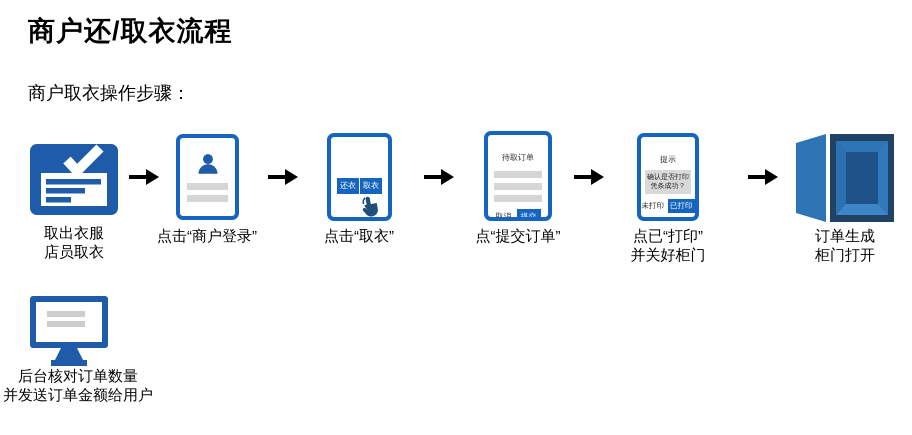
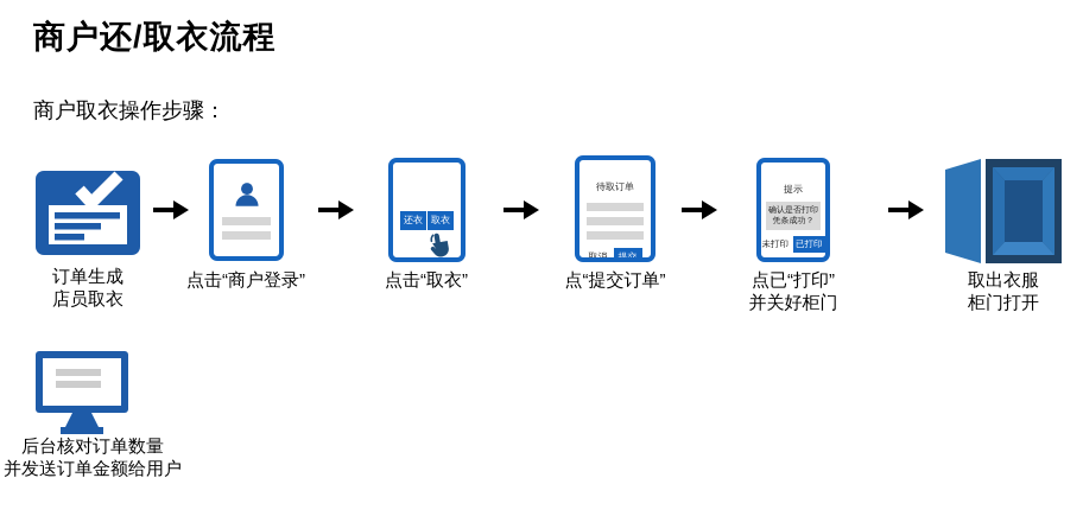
  商户还/取衣流程
  商户取衣操作步骤：
- 取出衣服
+ 订单生成
  店员取衣
  点击“商户登录”
  还衣
  取衣
  点击“取衣”
  待取订单
  取消
  提交
  点“提交订单”
  提示
  未打印
  已打印
  点已“打印”
  并关好柜门
- 订单生成
+ 取出衣服
  柜门打开
  后台核对订单数量
  并发送订单金额给用户
